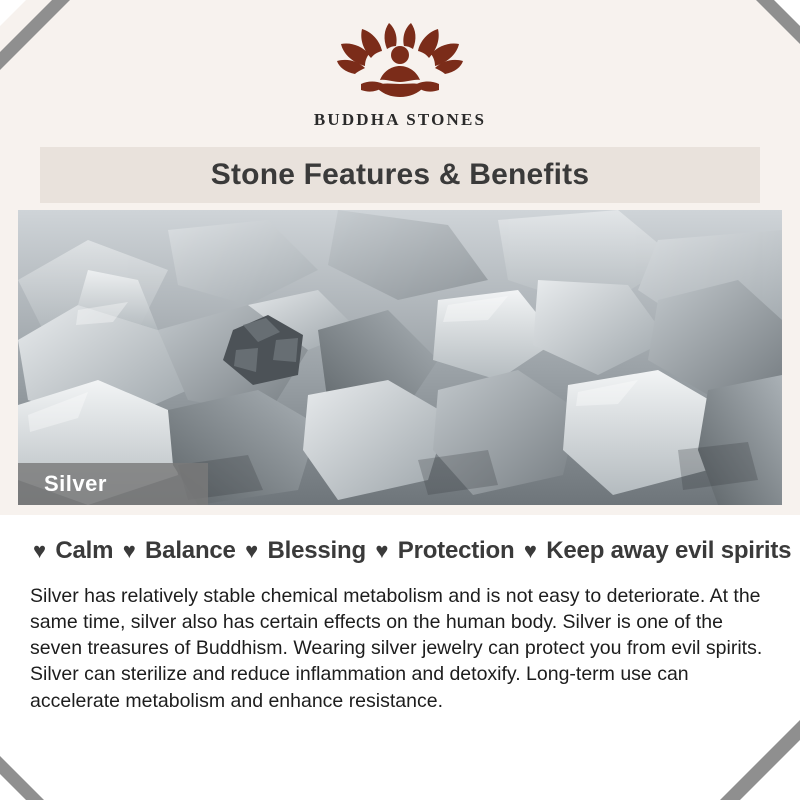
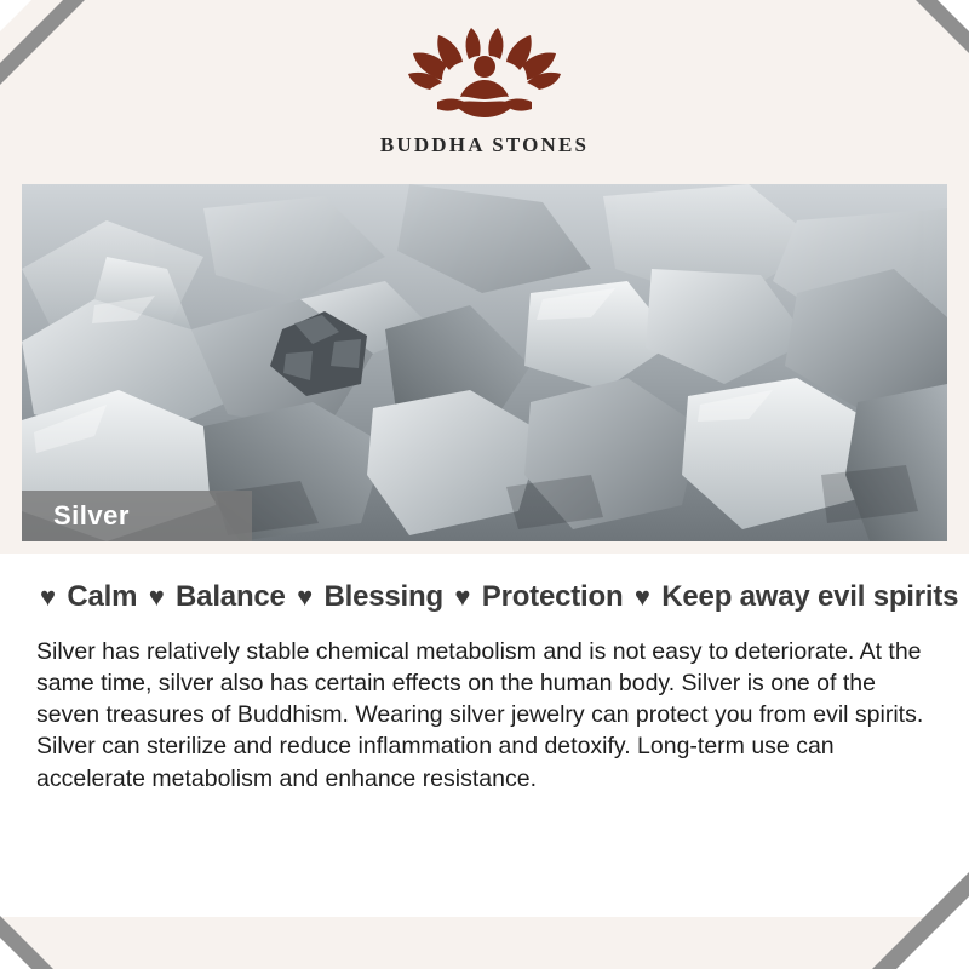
  BUDDHA STONES
- Stone Features & Benefits
  Silver
  ♥ Calm ♥ Balance ♥ Blessing ♥ Protection ♥ Keep away evil spirits
  Silver has relatively stable chemical metabolism and is not easy to deteriorate. At the same time, silver also has certain effects on the human body. Silver is one of the seven treasures of Buddhism. Wearing silver jewelry can protect you from evil spirits. Silver can sterilize and reduce inflammation and detoxify. Long-term use can accelerate metabolism and enhance resistance.
